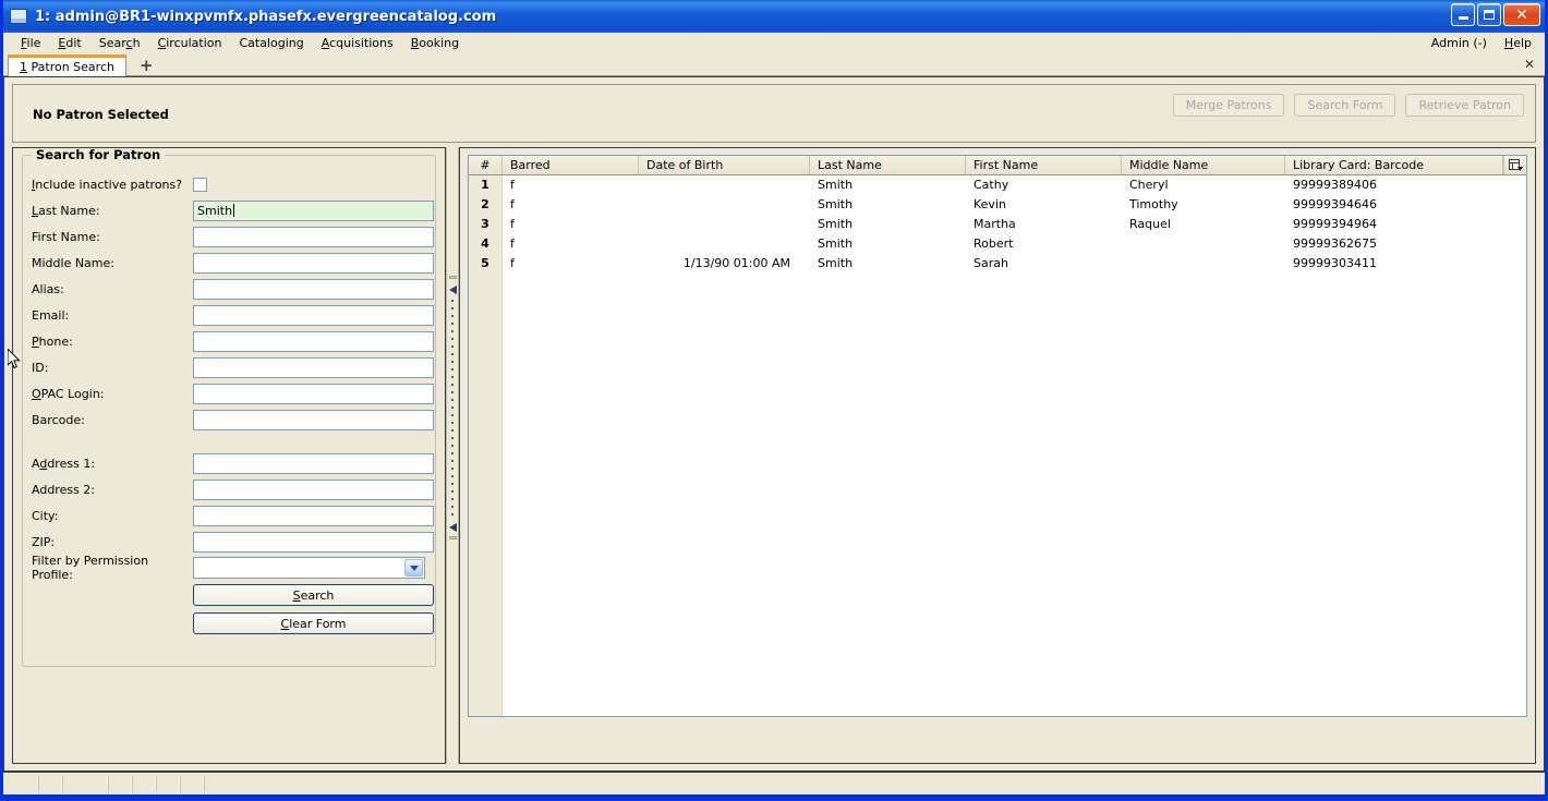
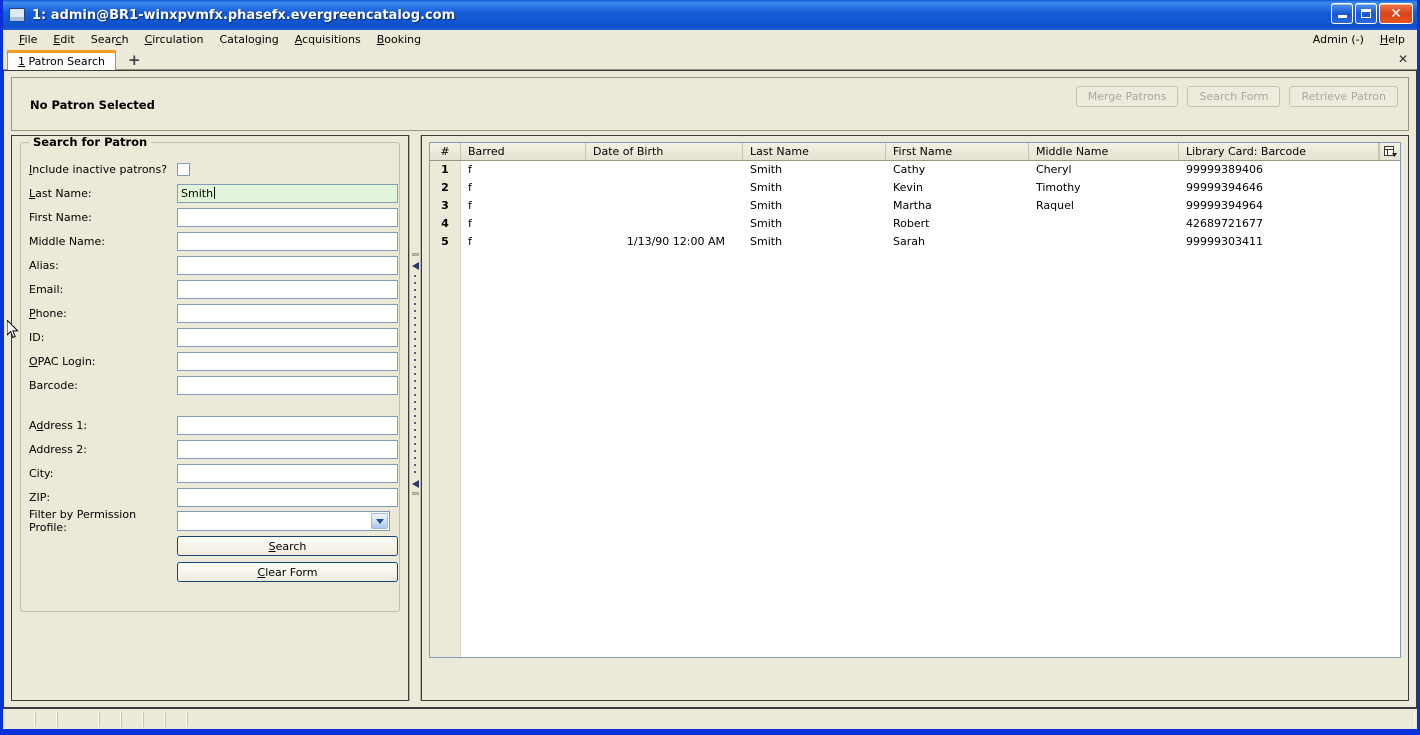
  1: admin@BR1-winxpvmfx.phasefx.evergreencatalog.com
  ✕
  File
  Edit
  Search
  Circulation
  Cataloging
  Acquisitions
  Booking
  Admin (-)
  Help
  1
  Patron Search
  +
  ✕
  No Patron Selected
  Merge Patrons
  Search Form
  Retrieve Patron
  Search for Patron
  Include inactive patrons?
  Last Name:
  Smith
  First Name:
  Middle Name:
  Alias:
  Email:
  Phone:
  ID:
  OPAC Login:
  Barcode:
  Address 1:
  Address 2:
  City:
  ZIP:
  Filter by Permission Profile:
  S
  earch
  C
  lear Form
  #
  Barred
  Date of Birth
  Last Name
  First Name
  Middle Name
  Library Card: Barcode
  1
  f
  Smith
  Cathy
  Cheryl
  99999389406
  2
  f
  Smith
  Kevin
  Timothy
  99999394646
  3
  f
  Smith
  Martha
  Raquel
  99999394964
  4
  f
  Smith
  Robert
- 99999362675
+ 42689721677
  5
  f
- 1/13/90 01:00 AM
+ 1/13/90 12:00 AM
  Smith
  Sarah
  99999303411
